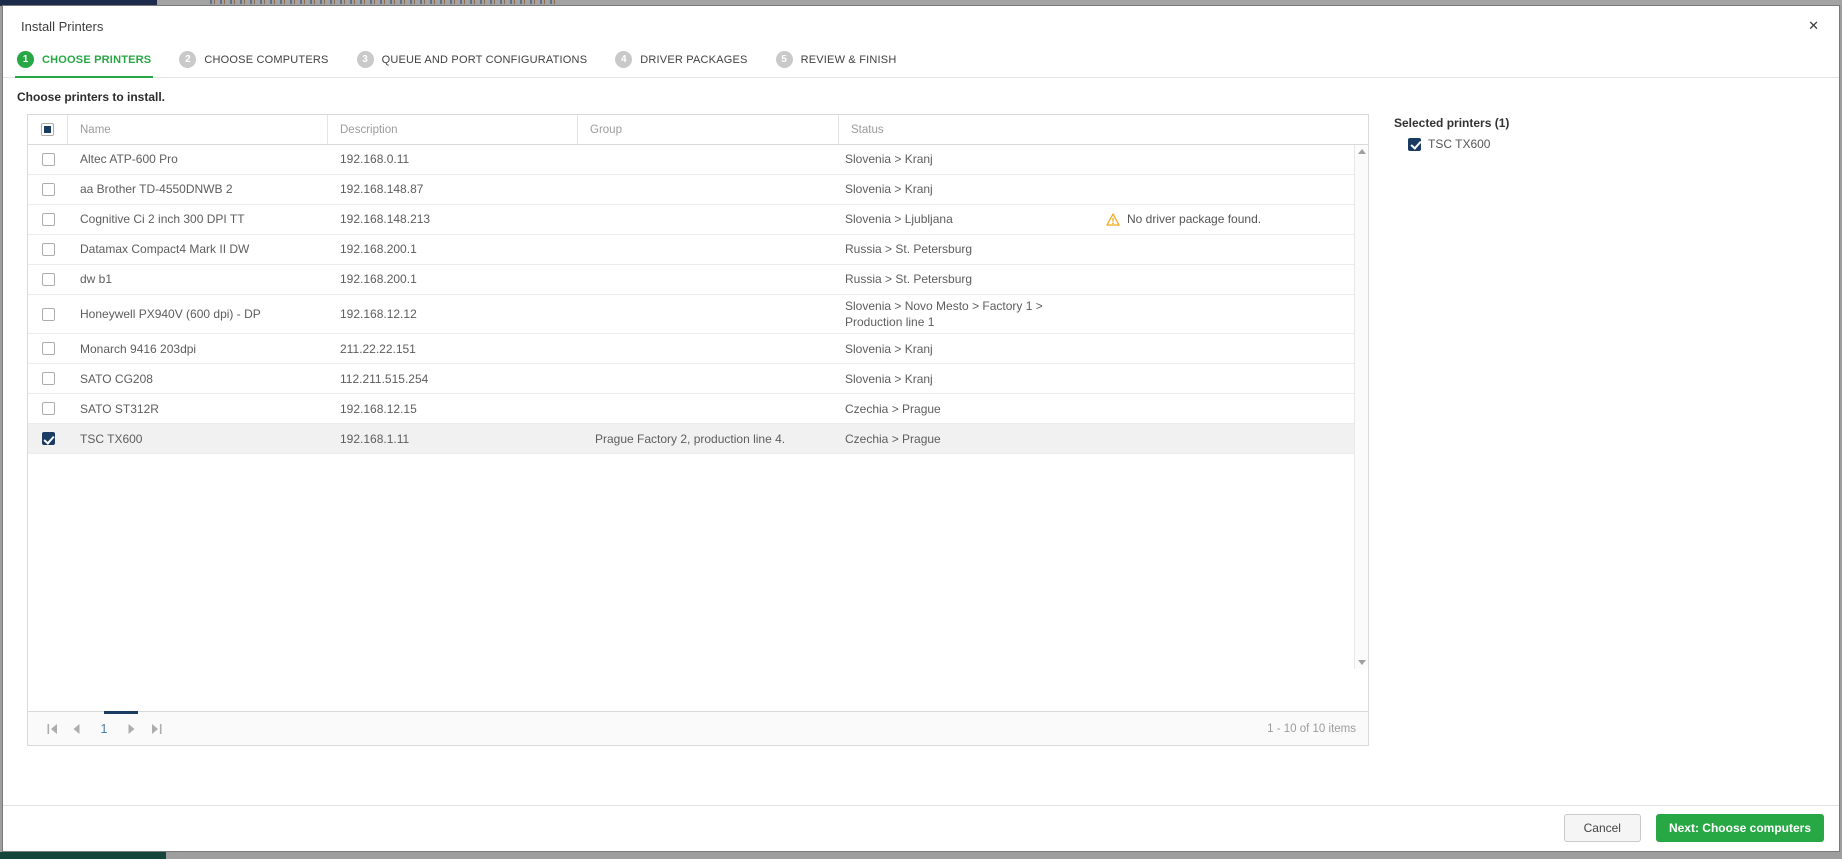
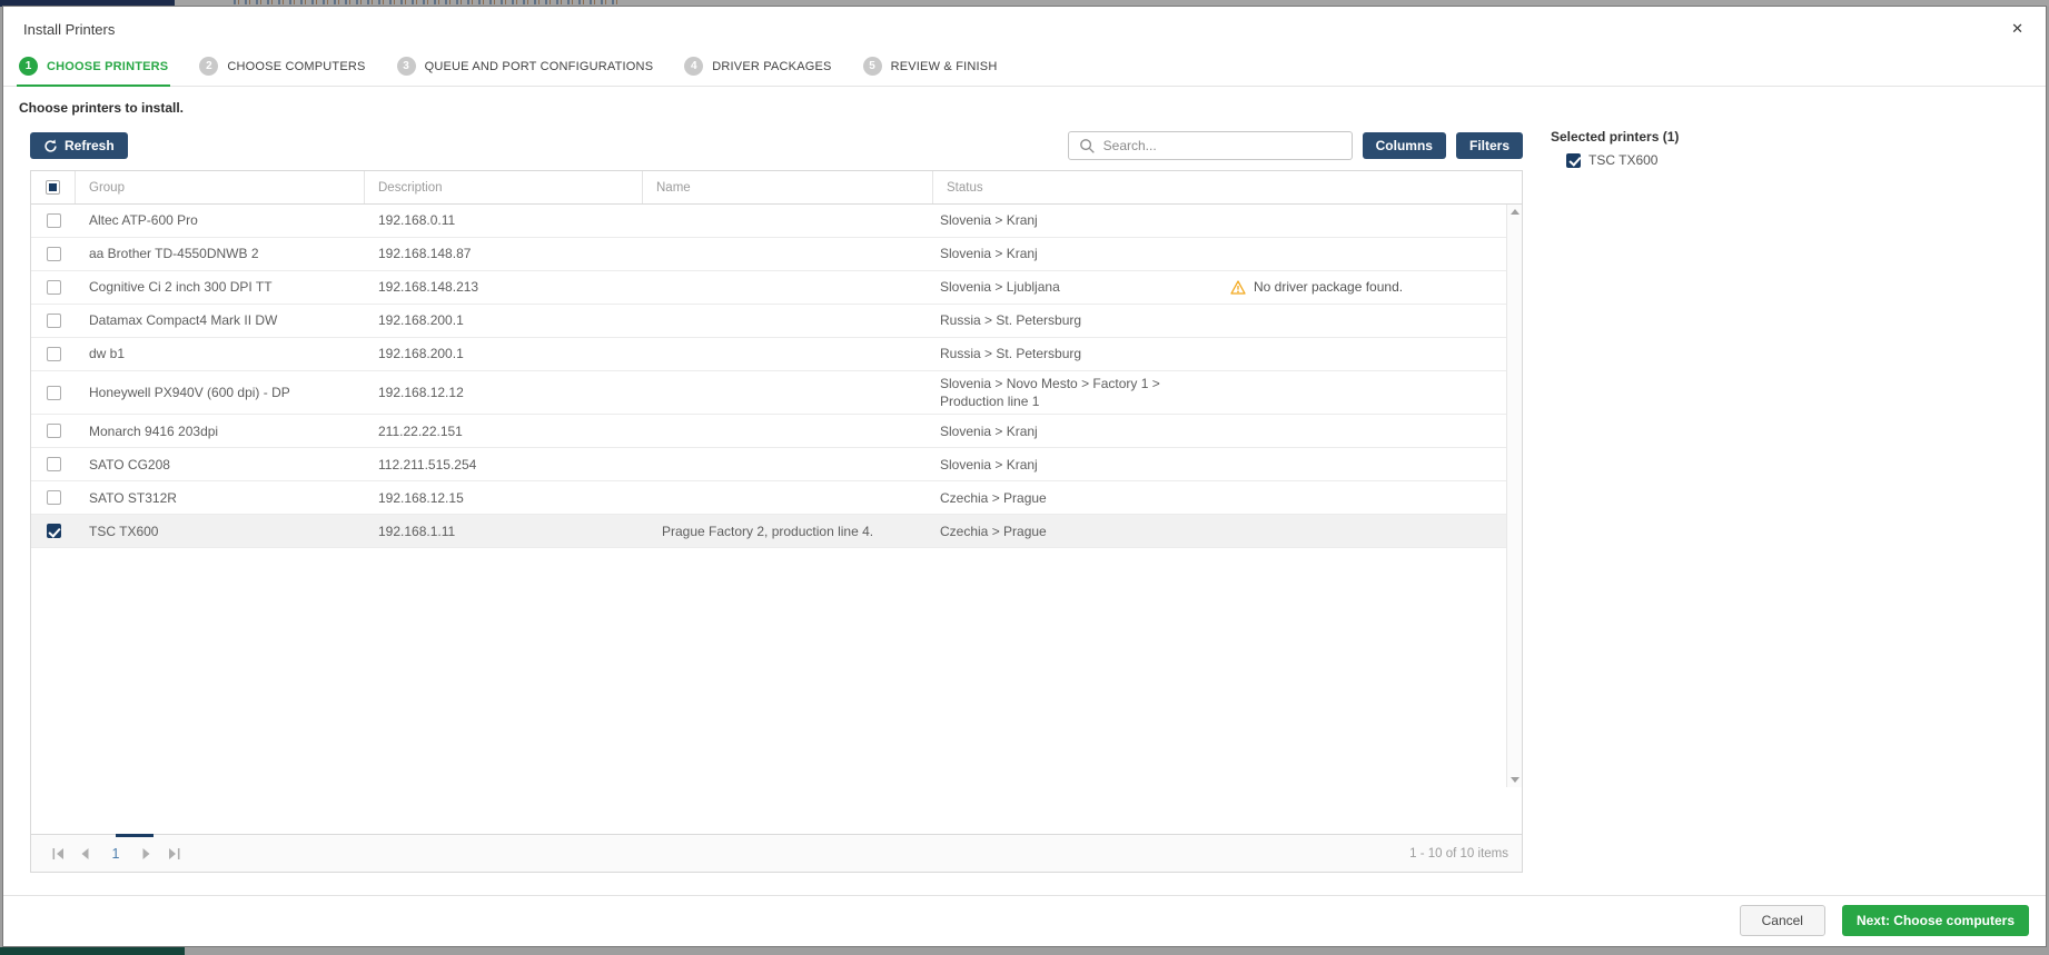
  Install Printers
  ✕
  1
  CHOOSE PRINTERS
  2
  CHOOSE COMPUTERS
  3
  QUEUE AND PORT CONFIGURATIONS
  4
  DRIVER PACKAGES
  5
  REVIEW & FINISH
  Choose printers to install.
+ Refresh
+ Search...
+ Columns
+ Filters
- Name
+ Group
  Description
- Group
+ Name
  Status
  Altec ATP-600 Pro
  192.168.0.11
  Slovenia > Kranj
  aa Brother TD-4550DNWB 2
  192.168.148.87
  Slovenia > Kranj
  Cognitive Ci 2 inch 300 DPI TT
  192.168.148.213
  Slovenia > Ljubljana
  No driver package found.
  Datamax Compact4 Mark II DW
  192.168.200.1
  Russia > St. Petersburg
  dw b1
  192.168.200.1
  Russia > St. Petersburg
  Honeywell PX940V (600 dpi) - DP
  192.168.12.12
  Slovenia > Novo Mesto > Factory 1 > Production line 1
  Monarch 9416 203dpi
  211.22.22.151
  Slovenia > Kranj
  SATO CG208
  112.211.515.254
  Slovenia > Kranj
  SATO ST312R
  192.168.12.15
  Czechia > Prague
  TSC TX600
  192.168.1.11
  Prague Factory 2, production line 4.
  Czechia > Prague
  1
  1 - 10 of 10 items
  Selected printers (1)
  TSC TX600
  Cancel
  Next: Choose computers
